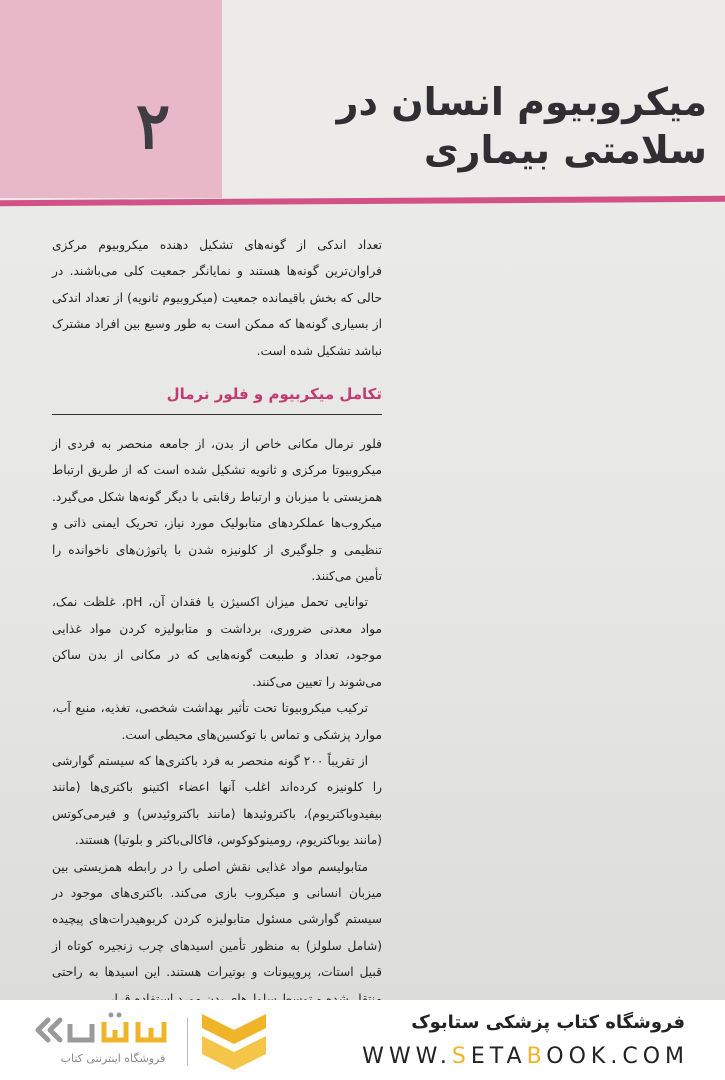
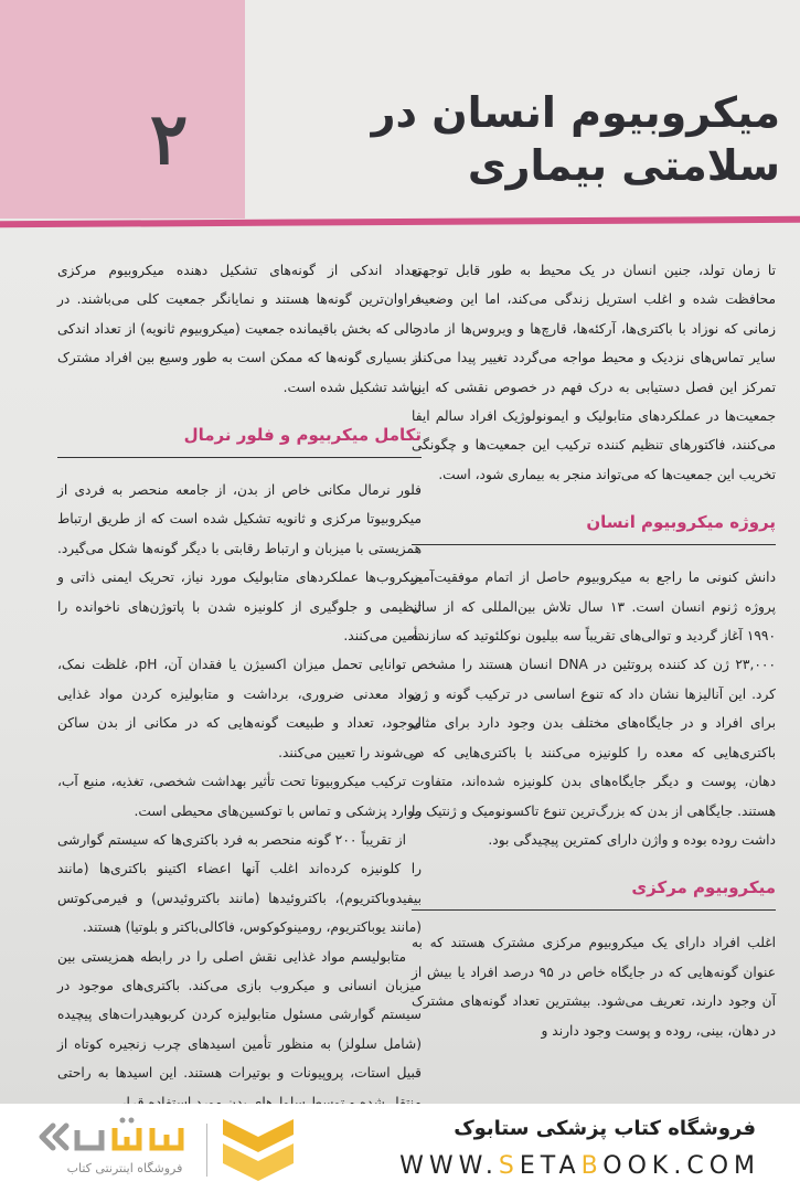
  ۲
  میکروبیوم انسان در
  سلامتی بیماری
+ تا زمان تولد، جنین انسان در یک محیط به طور قابل توجهی محافظت شده و اغلب استریل زندگی می‌کند، اما این وضعیت زمانی که نوزاد با باکتری‌ها، آرکئه‌ها، قارچ‌ها و ویروس‌ها از مادر، سایر تماس‌های نزدیک و محیط مواجه می‌گردد تغییر پیدا می‌کند. تمرکز این فصل دستیابی به درک فهم در خصوص نقشی که این جمعیت‌ها در عملکردهای متابولیک و ایمونولوژیک افراد سالم ایفا می‌کنند، فاکتورهای تنظیم کننده ترکیب این جمعیت‌ها و چگونگی تخریب این جمعیت‌ها که می‌تواند منجر به بیماری شود، است.
+ پروژه میکروبیوم انسان
+ دانش کنونی ما راجع به میکروبیوم حاصل از اتمام موفقیت‌آمیز پروژه ژنوم انسان است. ۱۳ سال تلاش بین‌المللی که از سال ۱۹۹۰ آغاز گردید و توالی‌های تقریباً سه بیلیون نوکلئوتید که سازنده ۲۳,۰۰۰ ژن کد کننده پروتئین در DNA انسان هستند را مشخص کرد. این آنالیزها نشان داد که تنوع اساسی در ترکیب گونه و ژن برای افراد و در جایگاه‌های مختلف بدن وجود دارد برای مثال باکتری‌هایی که معده را کلونیزه می‌کنند با باکتری‌هایی که در دهان، پوست و دیگر جایگاه‌های بدن کلونیزه شده‌اند، متفاوت هستند. جایگاهی از بدن که بزرگ‌ترین تنوع تاکسونومیک و ژنتیک را داشت روده بوده و واژن دارای کمترین پیچیدگی بود.
+ میکروبیوم مرکزی
+ اغلب افراد دارای یک میکروبیوم مرکزی مشترک هستند که به عنوان گونه‌هایی که در جایگاه خاص در ۹۵ درصد افراد یا بیش از آن وجود دارند، تعریف می‌شود. بیشترین تعداد گونه‌های مشترک در دهان، بینی، روده و پوست وجود دارند و
  تعداد اندکی از گونه‌های تشکیل دهنده میکروبیوم مرکزی فراوان‌ترین گونه‌ها هستند و نمایانگر جمعیت کلی می‌باشند. در حالی که بخش باقیمانده جمعیت (میکروبیوم ثانویه) از تعداد اندکی از بسیاری گونه‌ها که ممکن است به طور وسیع بین افراد مشترک نباشد تشکیل شده است.
  تکامل میکربیوم و فلور نرمال
  فلور نرمال مکانی خاص از بدن، از جامعه منحصر به فردی از میکروبیوتا مرکزی و ثانویه تشکیل شده است که از طریق ارتباط همزیستی با میزبان و ارتباط رقابتی با دیگر گونه‌ها شکل می‌گیرد. میکروب‌ها عملکردهای متابولیک مورد نیاز، تحریک ایمنی ذاتی و تنظیمی و جلوگیری از کلونیزه شدن با پاتوژن‌های ناخوانده را تأمین می‌کنند.
  توانایی تحمل میزان اکسیژن یا فقدان آن، pH، غلظت نمک، مواد معدنی ضروری، برداشت و متابولیزه کردن مواد غذایی موجود، تعداد و طبیعت گونه‌هایی که در مکانی از بدن ساکن می‌شوند را تعیین می‌کنند.
  ترکیب میکروبیوتا تحت تأثیر بهداشت شخصی، تغذیه، منبع آب، موارد پزشکی و تماس با توکسین‌های محیطی است.
  از تقریباً ۲۰۰ گونه منحصر به فرد باکتری‌ها که سیستم گوارشی را کلونیزه کرده‌اند اغلب آنها اعضاء اکتینو باکتری‌ها (مانند بیفیدوباکتریوم)، باکتروئیدها (مانند باکتروئیدس) و فیرمی‌کوتس (مانند یوباکتریوم، رومینوکوکوس، فاکالی‌باکتر و بلوتیا) هستند.
  متابولیسم مواد غذایی نقش اصلی را در رابطه همزیستی بین میزبان انسانی و میکروب بازی می‌کند. باکتری‌های موجود در سیستم گوارشی مسئول متابولیزه کردن کربوهیدرات‌های پیچیده (شامل سلولز) به منظور تأمین اسیدهای چرب زنجیره کوتاه از قبیل استات، پروپیونات و بوتیرات هستند. این اسیدها به راحتی منتقل شده و توسط سلول‌های بدن مورد استفاده قرار
  فروشگاه اینترنتی کتاب
  فروشگاه کتاب پزشکی ستابوک
  WWW.SETABOOK.COM
